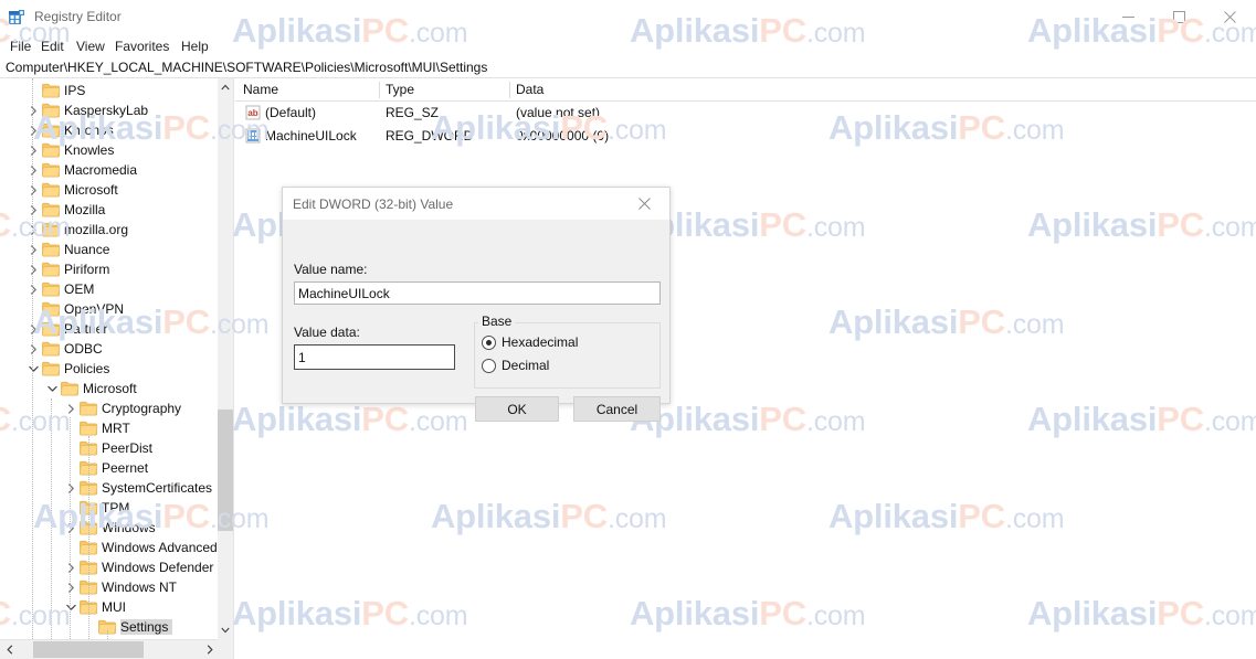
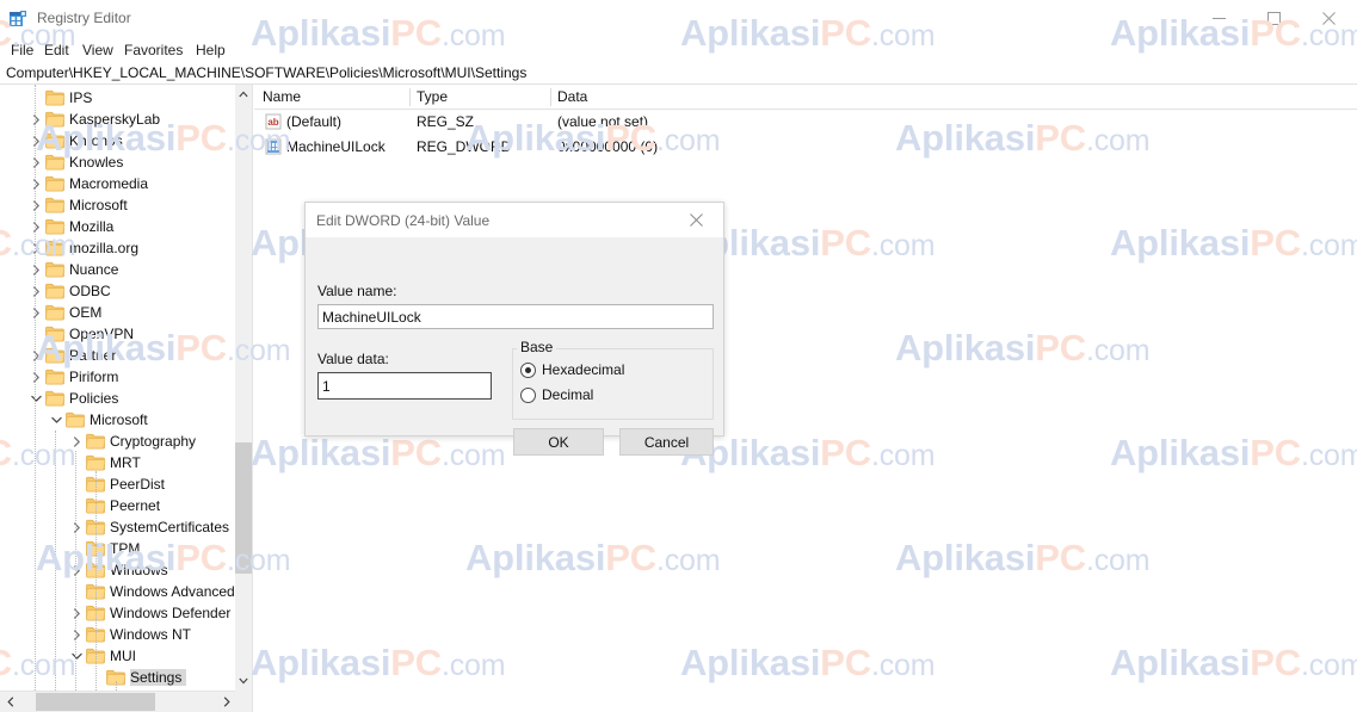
  Registry Editor
  File
  Edit
  View
  Favorites
  Help
  Computer\HKEY_LOCAL_MACHINE\SOFTWARE\Policies\Microsoft\MUI\Settings
  IPS
  KasperskyLab
  Khronos
  Knowles
  Macromedia
  Microsoft
  Mozilla
  mozilla.org
  Nuance
- Piriform
+ ODBC
  OEM
  OpenVPN
  Partner
- ODBC
+ Piriform
  Policies
  Microsoft
  Cryptography
  MRT
  PeerDist
  Peernet
  SystemCertificates
  TPM
  Windows
  Windows Advanced
  Windows Defender
  Windows NT
  MUI
  Settings
  Name
  Type
  Data
  ab
  (Default)
  REG_SZ
  (value not set)
  MachineUILock
  REG_DWORD
  0x00000000 (0)
  AplikasiPC.com
  AplikasiPC.com
  AplikasiPC.com
  AplikasiPC.com
  AplikasiPC.com
  AplikasiPC.com
  likasiPC.com
  AplikasiPC.com
  AplikasiPC.com
  AplikasiPC.com
  AplikasiPC.com
  plikasiPC.com
  AplikasiPC.com
  AplikasiPC.com
  AplikasiPC.com
  AplikasiPC.com
  AplikasiPC.com
  AplikasiPC.com
  AplikasiPC.com
- Edit DWORD (32-bit) Value
+ Edit DWORD (24-bit) Value
  Value name:
  MachineUILock
  Value data:
  1
  Base
  Hexadecimal
  Decimal
  OK
  Cancel
